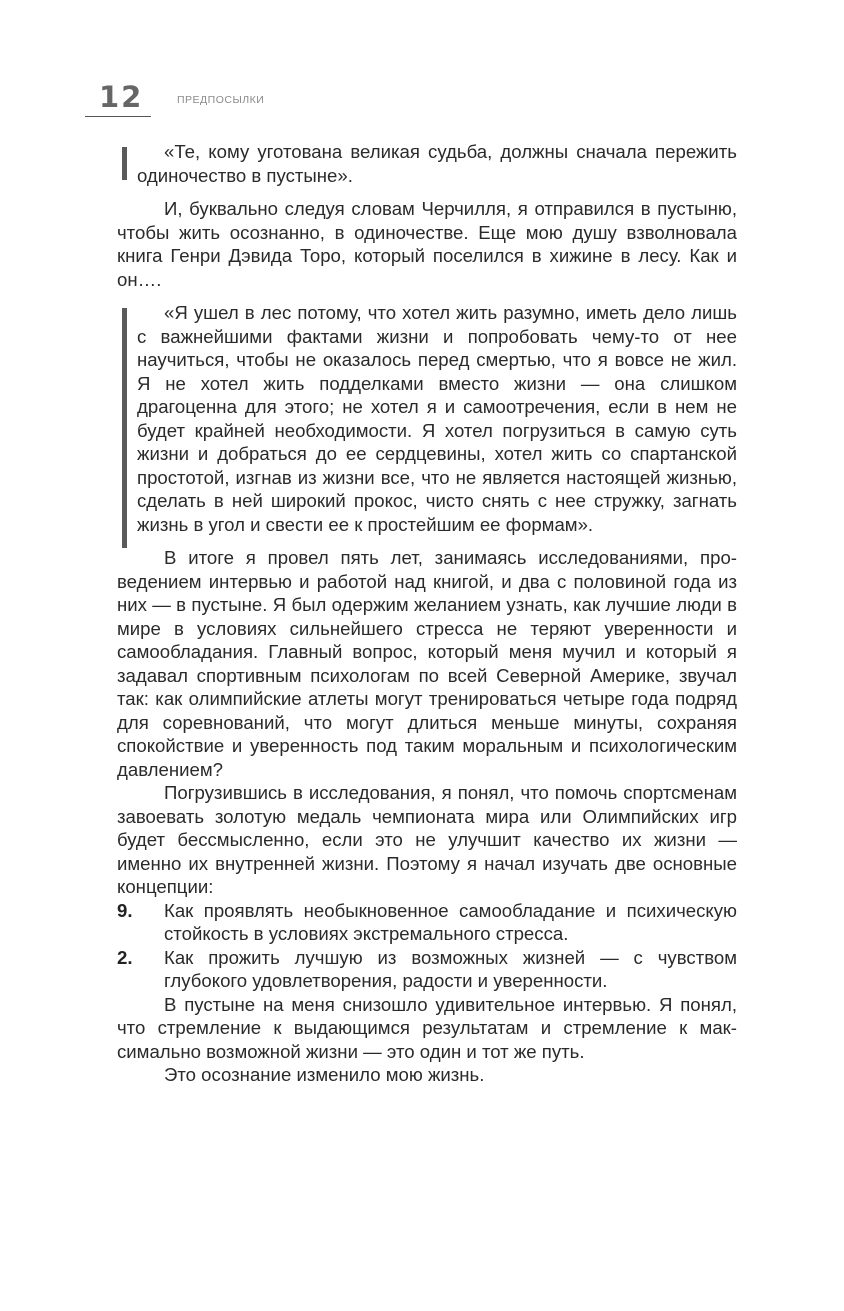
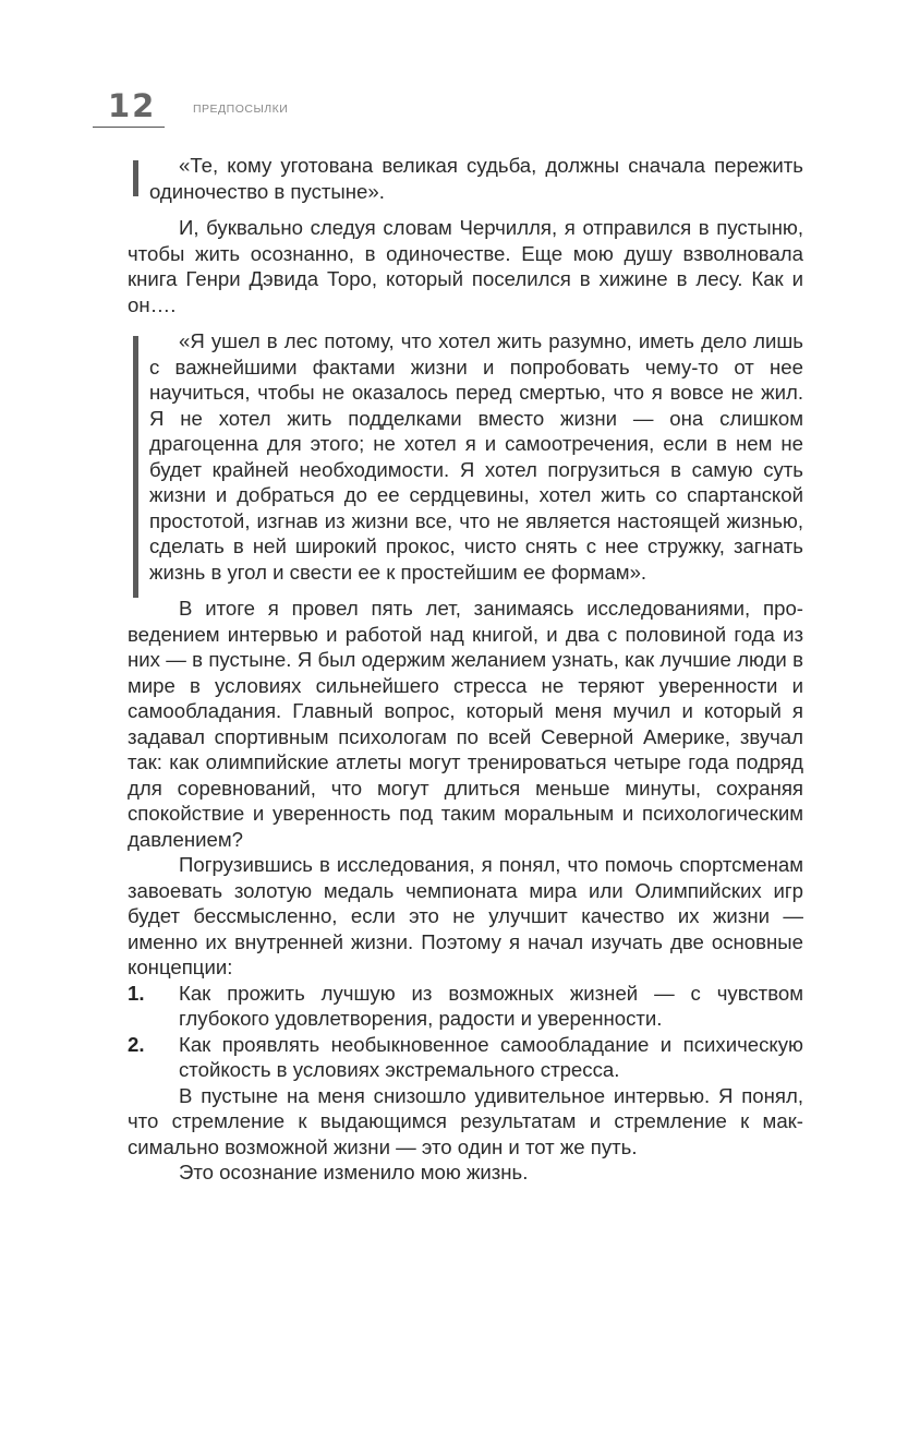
  12
  ПРЕДПОСЫЛКИ
  «Те, кому уготована великая судьба, должны сначала пере­жить одиночество в пустыне».
  И, буквально следуя словам Черчилля, я отправился в пу­стыню, чтобы жить осознанно, в одиночестве. Еще мою душу взволновала книга Генри Дэвида Торо, который поселился в хи­жине в лесу. Как и он….
  «Я ушел в лес потому, что хотел жить разумно, иметь дело лишь с важнейшими фактами жизни и попробовать чему-то от нее научиться, чтобы не оказалось перед смертью, что я во­все не жил. Я не хотел жить подделками вместо жизни — она слишком драгоценна для этого; не хотел я и самоотречения, если в нем не будет крайней необходимости. Я хотел погру­зиться в самую суть жизни и добраться до ее сердцевины, хо­тел жить со спартанской простотой, изгнав из жизни все, что не является настоящей жизнью, сделать в ней широкий про­кос, чисто снять с нее стружку, загнать жизнь в угол и свести ее к простейшим ее формам».
  В итоге я провел пять лет, занимаясь исследованиями, про­ведением интервью и работой над книгой, и два с половиной года из них — в пустыне. Я был одержим желанием узнать, как лучшие люди в мире в условиях сильнейшего стресса не теряют уверен­ности и самообладания. Главный вопрос, который меня мучил и который я задавал спортивным психологам по всей Северной Америке, звучал так: как олимпийские атлеты могут тренироваться четыре года подряд для соревнований, что могут длиться меньше минуты, сохраняя спокойствие и уверенность под таким моральным и психологическим давлением?
  Погрузившись в исследования, я понял, что помочь спорт­сменам завоевать золотую медаль чемпионата мира или Олим­пийских игр будет бессмысленно, если это не улучшит качество их жизни — именно их внутренней жизни. Поэтому я начал изучать две основные концепции:
- 9.
+ 1.
- Как проявлять необыкновенное самообладание и психическую стойкость в условиях экстремального стресса.
+ Как прожить лучшую из возможных жизней — с чувством глубокого удовлетворения, радости и уверенности.
  2.
- Как прожить лучшую из возможных жизней — с чувством глубокого удовлетворения, радости и уверенности.
+ Как проявлять необыкновенное самообладание и психическую стойкость в условиях экстремального стресса.
  В пустыне на меня снизошло удивительное интервью. Я понял, что стремление к выдающимся результатам и стремление к мак­симально возможной жизни — это один и тот же путь.
  Это осознание изменило мою жизнь.
